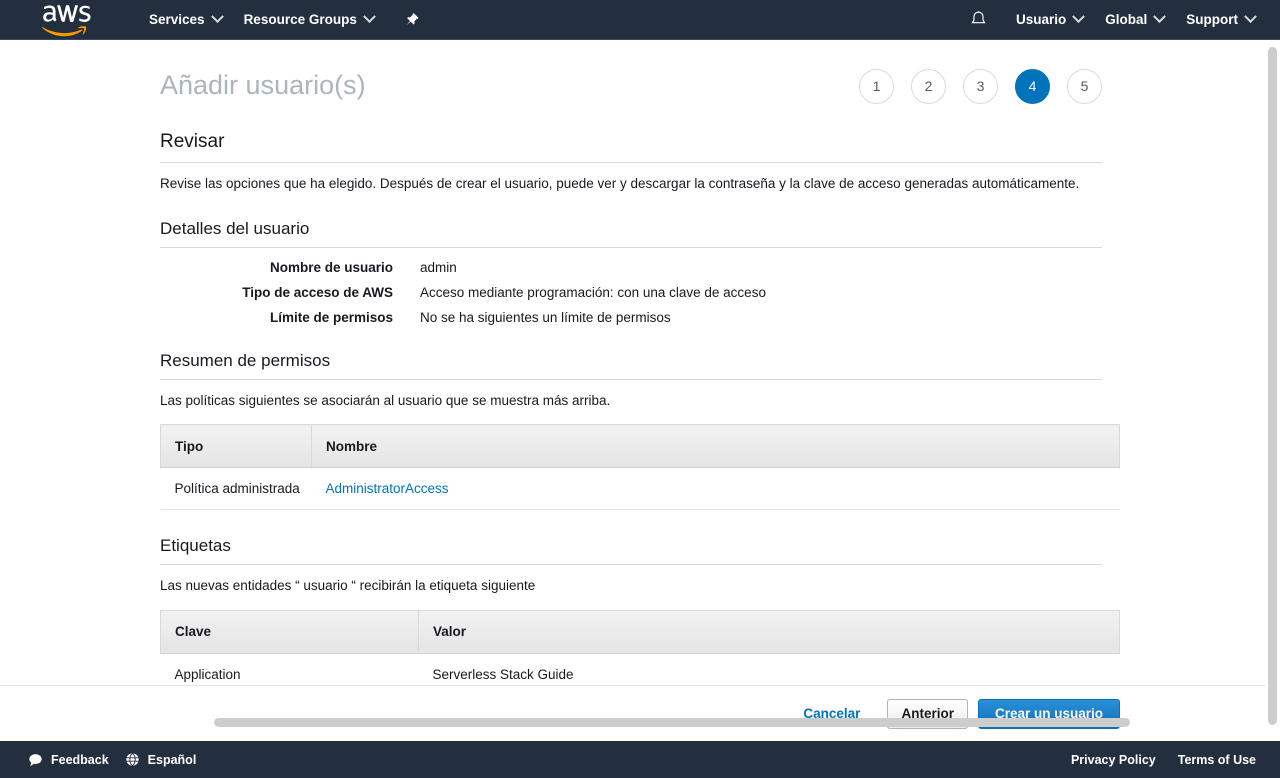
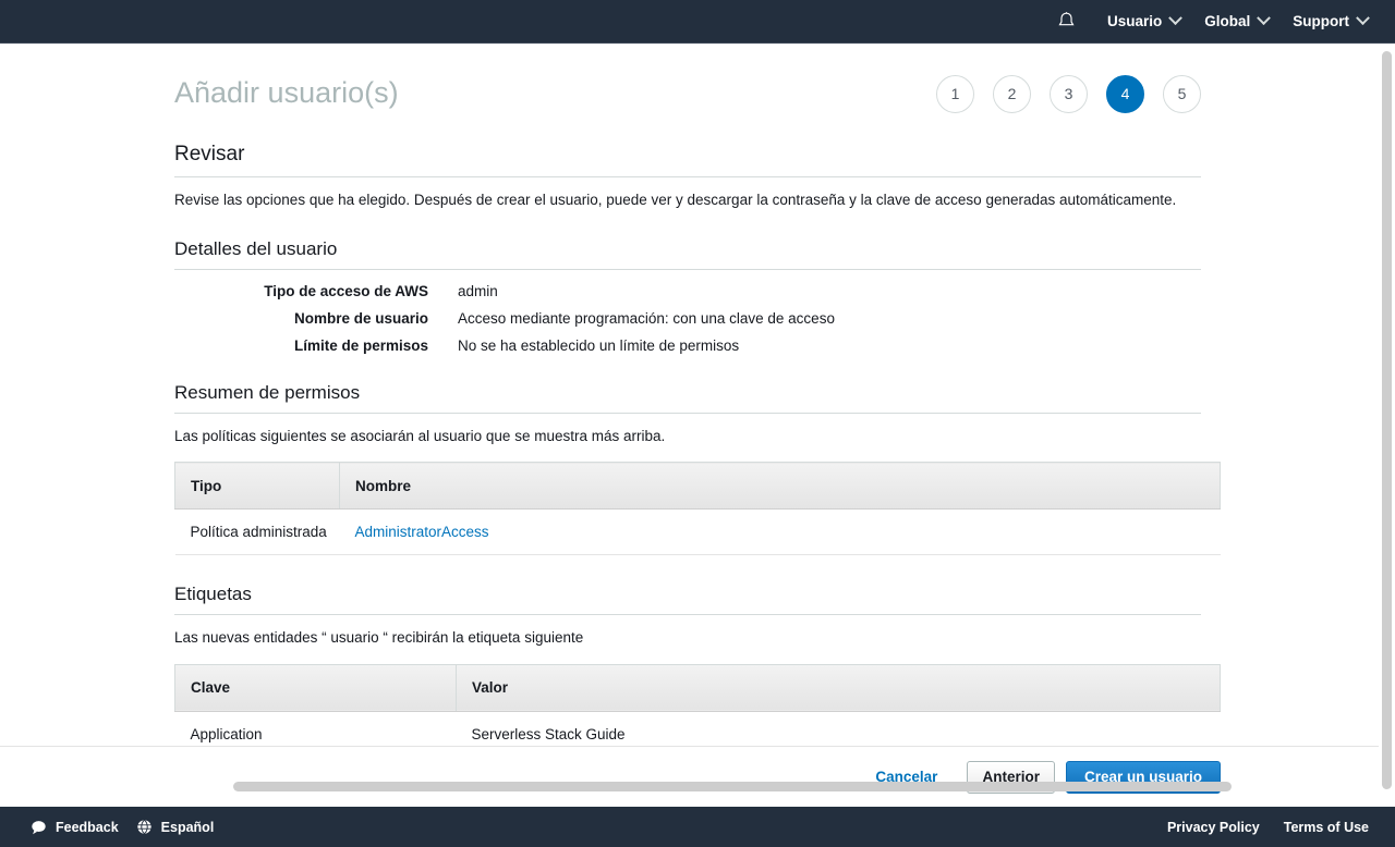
- Services
- Resource Groups
  Usuario
  Global
  Support
  Añadir usuario(s)
  1
  2
  3
  4
  5
  Revisar
  Revise las opciones que ha elegido. Después de crear el usuario, puede ver y descargar la contraseña y la clave de acceso generadas automáticamente.
  Detalles del usuario
- Nombre de usuario
+ Tipo de acceso de AWS
  admin
- Tipo de acceso de AWS
+ Nombre de usuario
  Acceso mediante programación: con una clave de acceso
  Límite de permisos
- No se ha siguientes un límite de permisos
+ No se ha establecido un límite de permisos
  Resumen de permisos
  Las políticas siguientes se asociarán al usuario que se muestra más arriba.
  Tipo	Nombre
  Política administrada	AdministratorAccess
  Etiquetas
  Las nuevas entidades “ usuario “ recibirán la etiqueta siguiente
  Clave	Valor
  Application	Serverless Stack Guide
  Cancelar
  Anterior
  Crear un usuario
  Feedback
  Español
  Privacy Policy
  Terms of Use
